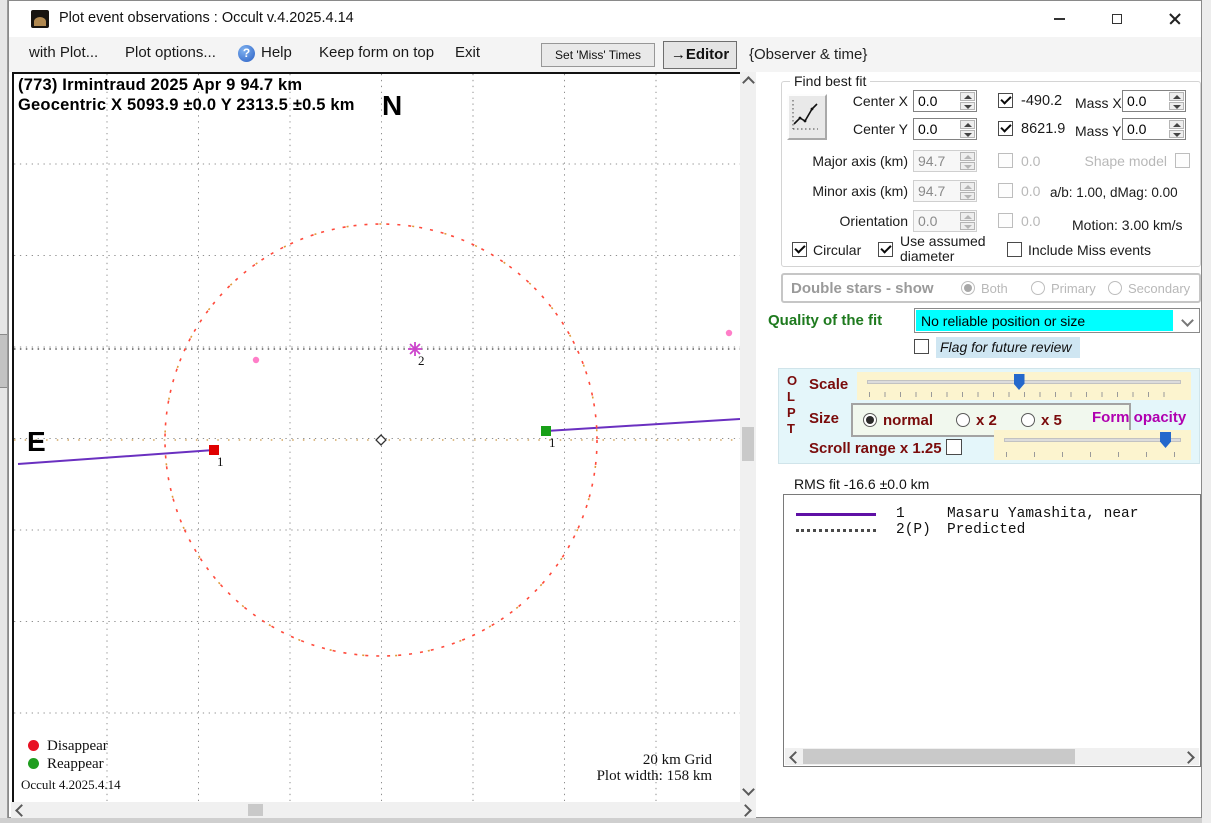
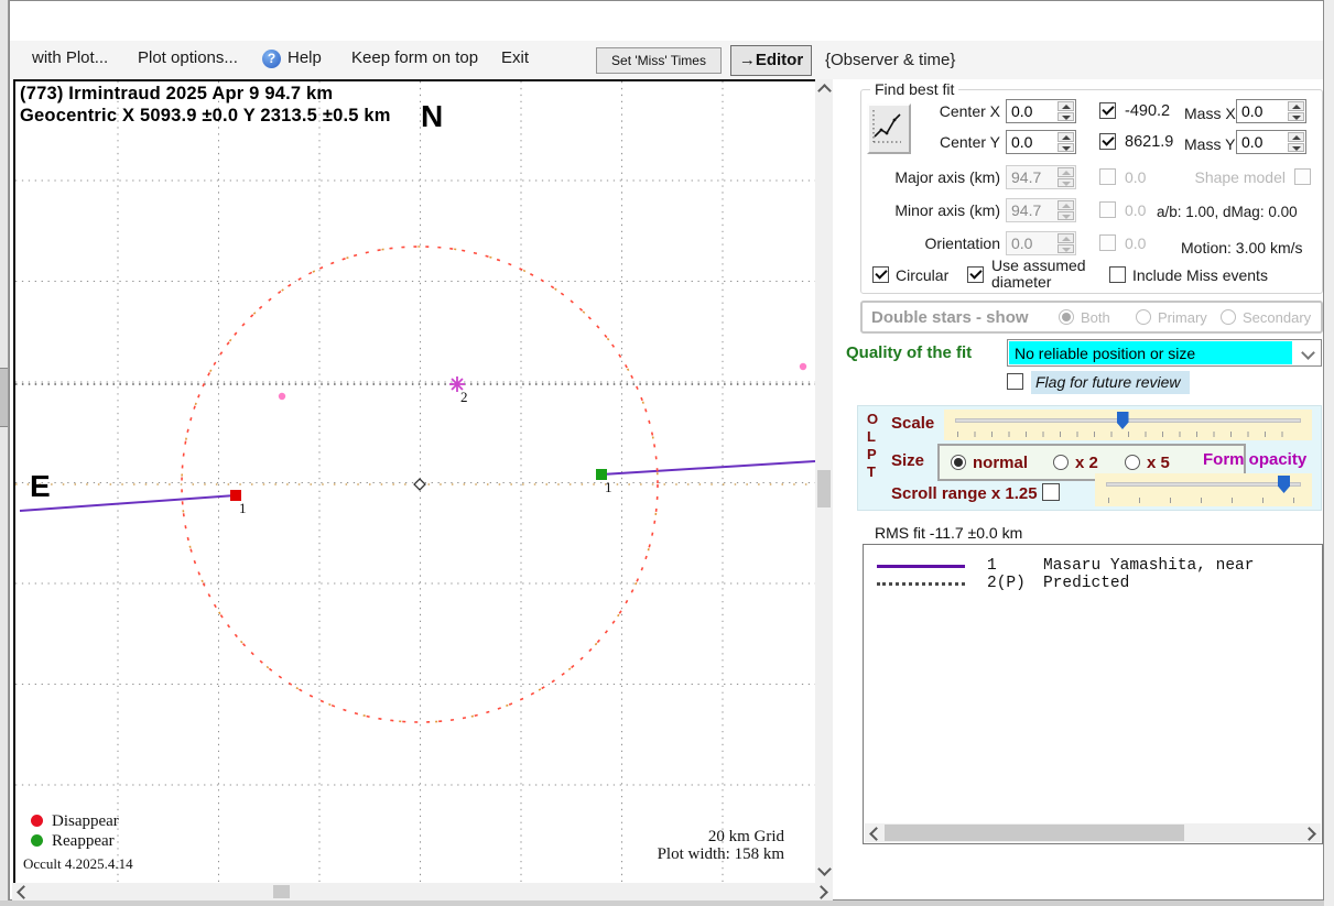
- Plot event observations : Occult v.4.2025.4.14
  with Plot...
  Plot options...
  ?
  Help
  Keep form on top
  Exit
  Set 'Miss' Times
  →Editor
  {Observer & time}
  1
  1
  2
  (773) Irmintraud 2025 Apr 9 94.7 km
  Geocentric X 5093.9 ±0.0 Y 2313.5 ±0.5 km
  N
  E
  Disappear
  Reappear
  Occult 4.2025.4.14
  20 km Grid
  Plot width: 158 km
  Find best fit
  Center X
  0.0
  -490.2
  Mass X
  0.0
  Center Y
  0.0
  8621.9
  Mass Y
  0.0
  Major axis (km)
  94.7
  0.0
  Shape model
  Minor axis (km)
  94.7
  0.0
  a/b: 1.00, dMag: 0.00
  Orientation
  0.0
  0.0
  Motion: 3.00 km/s
  Circular
  Use assumed diameter
  Include Miss events
  Double stars - show
  Both
  Primary
  Secondary
  Quality of the fit
  No reliable position or size
  Flag for future review
  O
  L
  P
  T
  Scale
  Size
  normal
  x 2
  x 5
  Form opacity
  Scroll range x 1.25
- RMS fit -16.6 ±0.0 km
+ RMS fit -11.7 ±0.0 km
  1
  Masaru Yamashita, near
  2(P)
  Predicted
